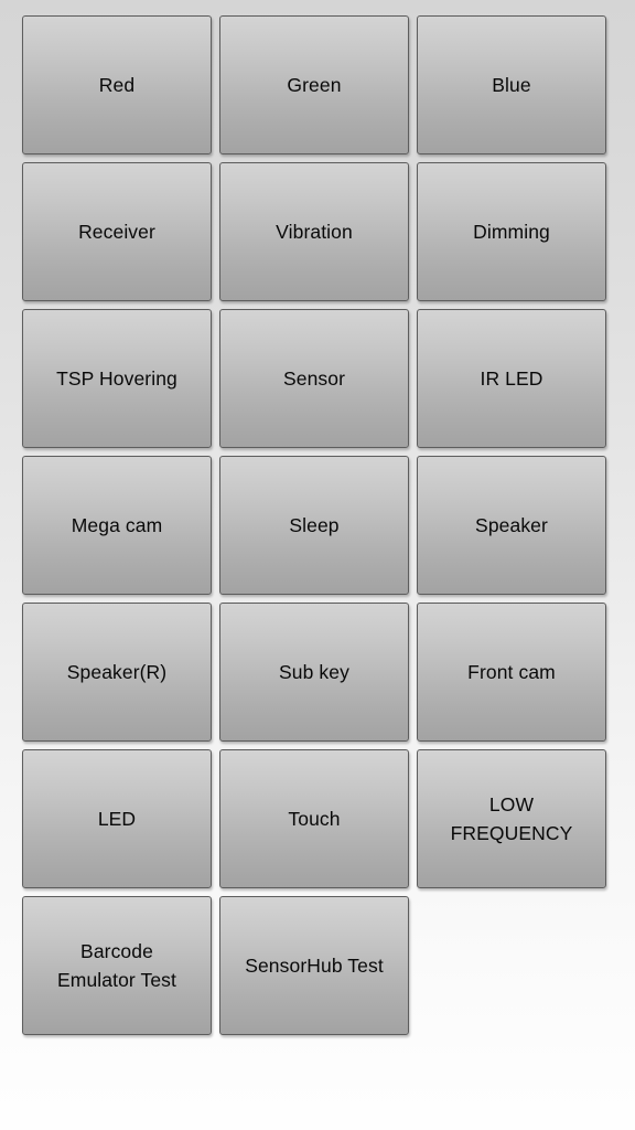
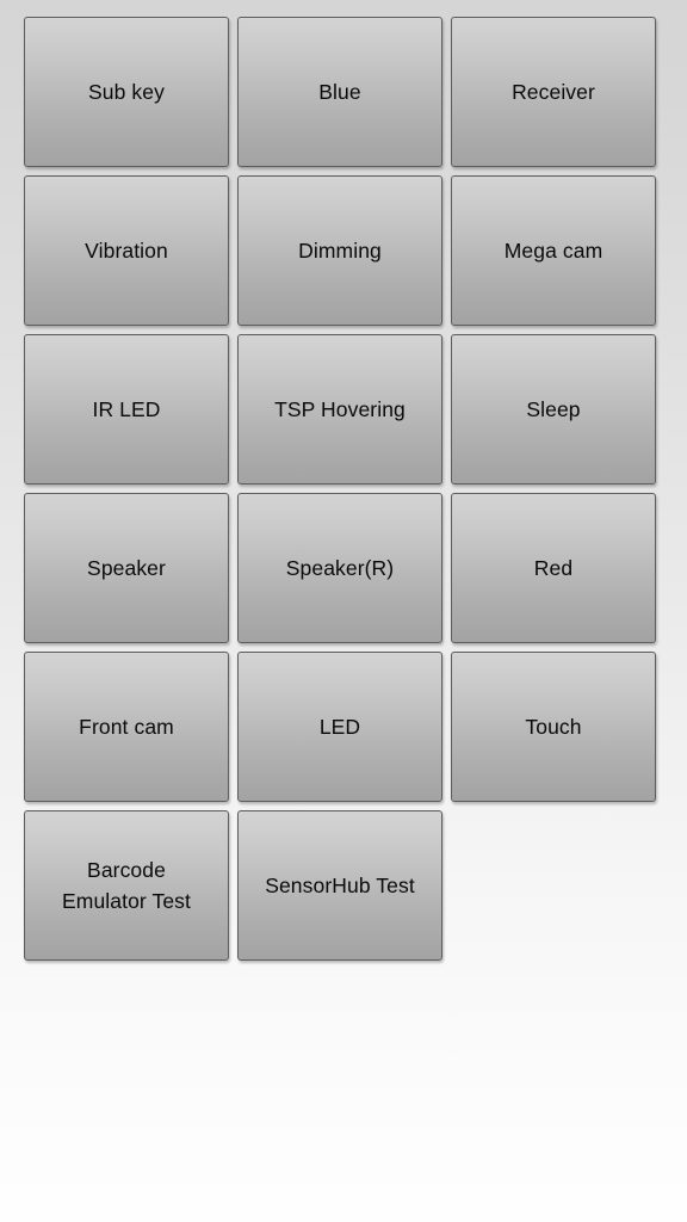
- Red
+ Sub key
- Green
  Blue
  Receiver
  Vibration
  Dimming
- TSP Hovering
+ Mega cam
- Sensor
  IR LED
- Mega cam
+ TSP Hovering
  Sleep
  Speaker
  Speaker(R)
- Sub key
+ Red
  Front cam
  LED
  Touch
- LOW
- FREQUENCY
  Barcode
  Emulator Test
  SensorHub Test
